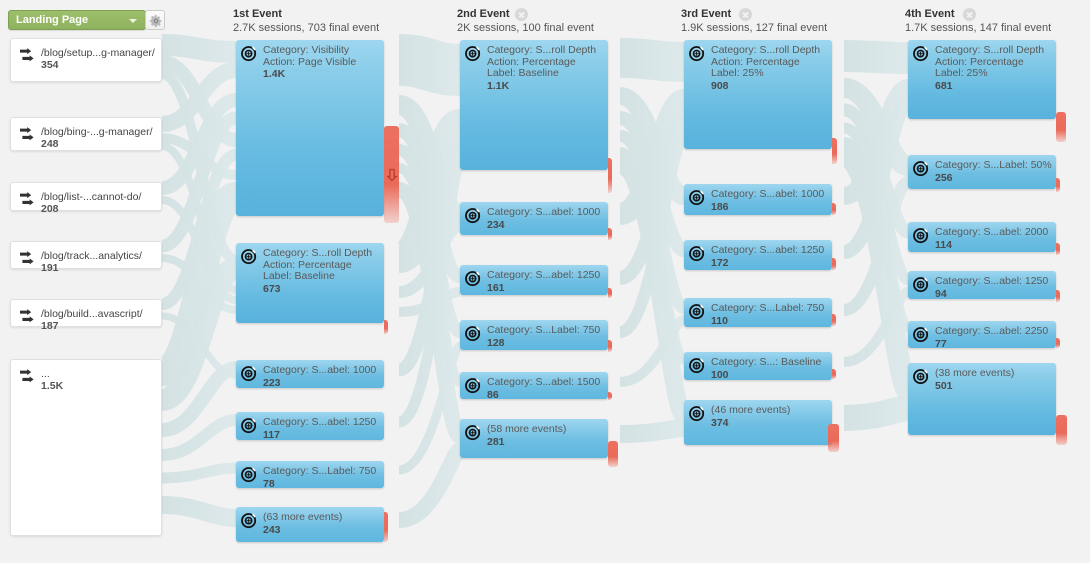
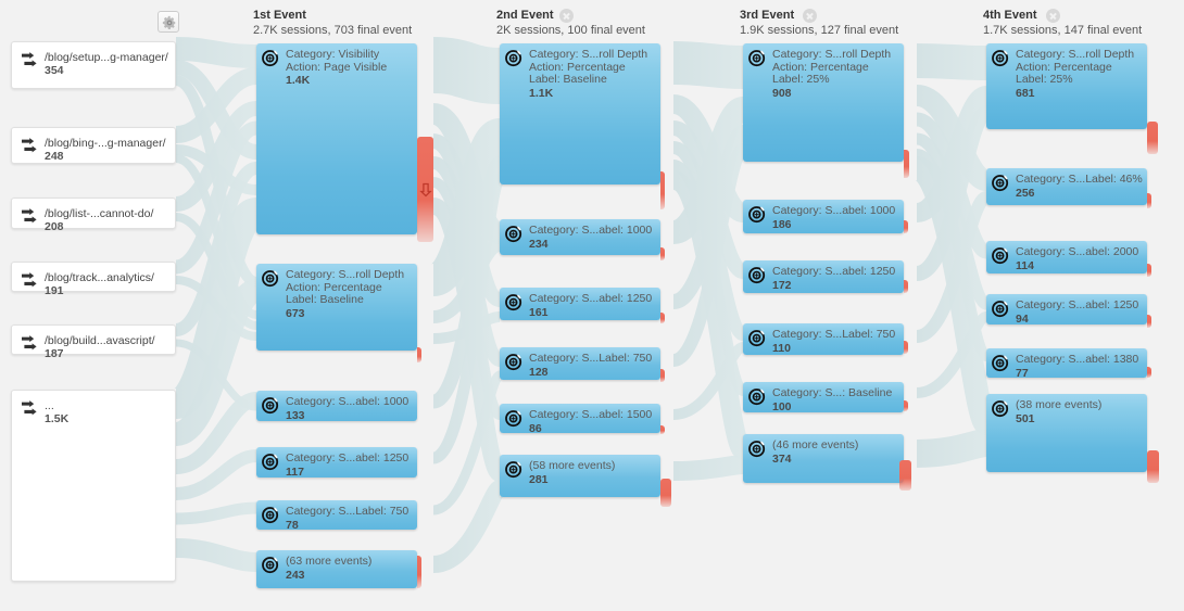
- Landing Page
  /blog/setup...g-manager/
  354
  /blog/bing-...g-manager/
  248
  /blog/list-...cannot-do/
  208
  /blog/track...analytics/
  191
  /blog/build...avascript/
  187
  ...
  1.5K
  1st Event
  2.7K sessions, 703 final event
  Category: Visibility
  Action: Page Visible
  1.4K
  Category: S...roll Depth
  Action: Percentage
  Label: Baseline
  673
  Category: S...abel: 1000
- 223
+ 133
  Category: S...abel: 1250
  117
  Category: S...Label: 750
  78
  (63 more events)
  243
  2nd Event
  2K sessions, 100 final event
  Category: S...roll Depth
  Action: Percentage
  Label: Baseline
  1.1K
  Category: S...abel: 1000
  234
  Category: S...abel: 1250
  161
  Category: S...Label: 750
  128
  Category: S...abel: 1500
  86
  (58 more events)
  281
  3rd Event
  1.9K sessions, 127 final event
  Category: S...roll Depth
  Action: Percentage
  Label: 25%
  908
  Category: S...abel: 1000
  186
  Category: S...abel: 1250
  172
  Category: S...Label: 750
  110
  Category: S...: Baseline
  100
  (46 more events)
  374
  4th Event
  1.7K sessions, 147 final event
  Category: S...roll Depth
  Action: Percentage
  Label: 25%
  681
- Category: S...Label: 50%
+ Category: S...Label: 46%
  256
  Category: S...abel: 2000
  114
  Category: S...abel: 1250
  94
- Category: S...abel: 2250
+ Category: S...abel: 1380
  77
  (38 more events)
  501
